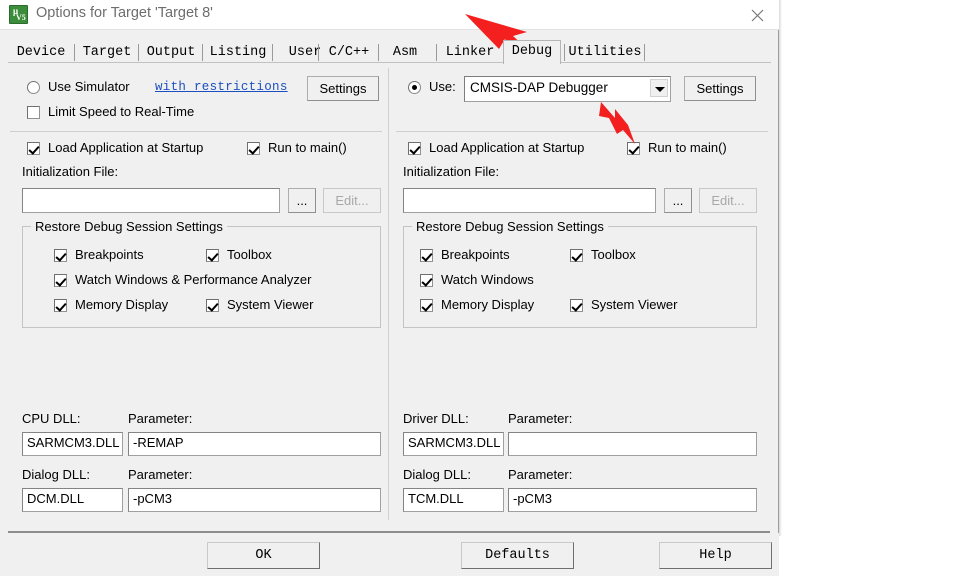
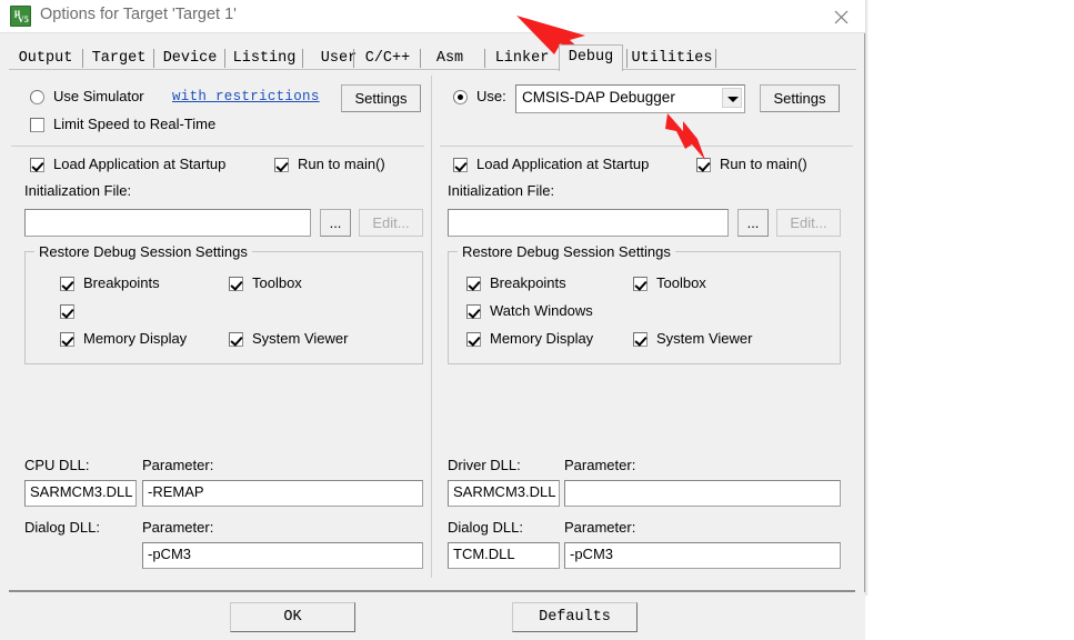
  μ
  V5
- Options for Target 'Target 8'
+ Options for Target 'Target 1'
- Device
+ Output
  Target
- Output
+ Device
  Listing
  Use
  C/C++
  Asm
  Linker
  Debug
  Utilities
  Use Simulator
  with restrictions
  Settings
  Limit Speed to Real-Time
  Load Application at Startup
  Run to main()
  Initialization File:
  ...
  Edit...
  Restore Debug Session Settings
  Breakpoints
  Toolbox
- Watch Windows & Performance Analyzer
  Memory Display
  System Viewer
  CPU DLL:
  Parameter:
  SARMCM3.DLL
  -REMAP
  Dialog DLL:
  Parameter:
- DCM.DLL
  -pCM3
  Use:
  CMSIS-DAP Debugger
  Settings
  Load Application at Startup
  Run to main()
  Initialization File:
  ...
  Edit...
  Restore Debug Session Settings
  Breakpoints
  Toolbox
  Watch Windows
  Memory Display
  System Viewer
  Driver DLL:
  Parameter:
  SARMCM3.DLL
  Dialog DLL:
  Parameter:
  TCM.DLL
  -pCM3
  OK
  Defaults
- Help
